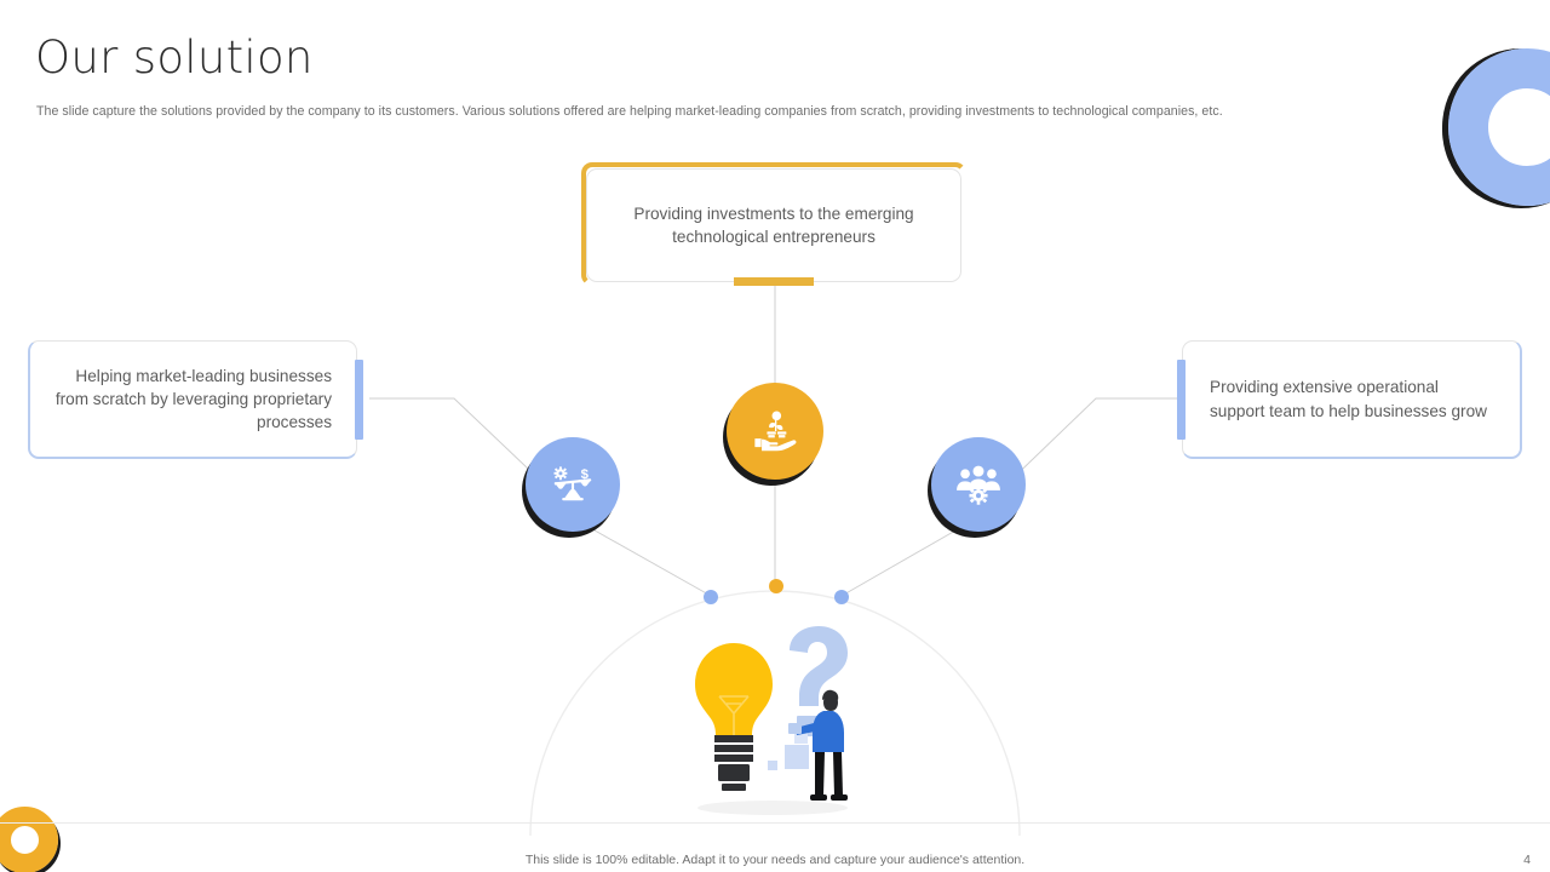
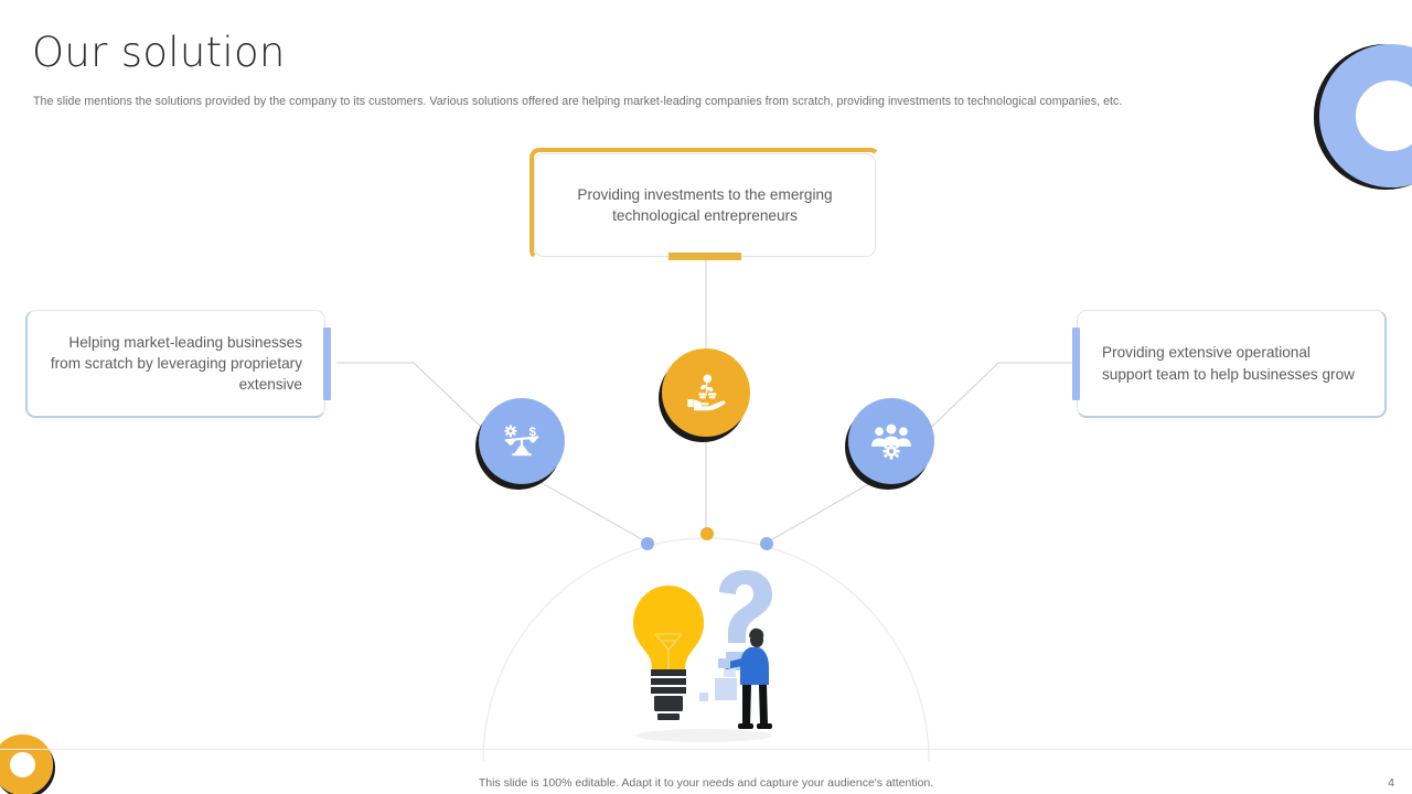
  Our solution
- The slide capture the solutions provided by the company to its customers. Various solutions offered are helping market-leading companies from scratch, providing investments to technological companies, etc.
+ The slide mentions the solutions provided by the company to its customers. Various solutions offered are helping market-leading companies from scratch, providing investments to technological companies, etc.
  Providing investments to the emerging technological entrepreneurs
- Helping market-leading businesses from scratch by leveraging proprietary processes
+ Helping market-leading businesses from scratch by leveraging proprietary extensive
  Providing extensive operational support team to help businesses grow
  $
  This slide is 100% editable. Adapt it to your needs and capture your audience's attention.
  4
